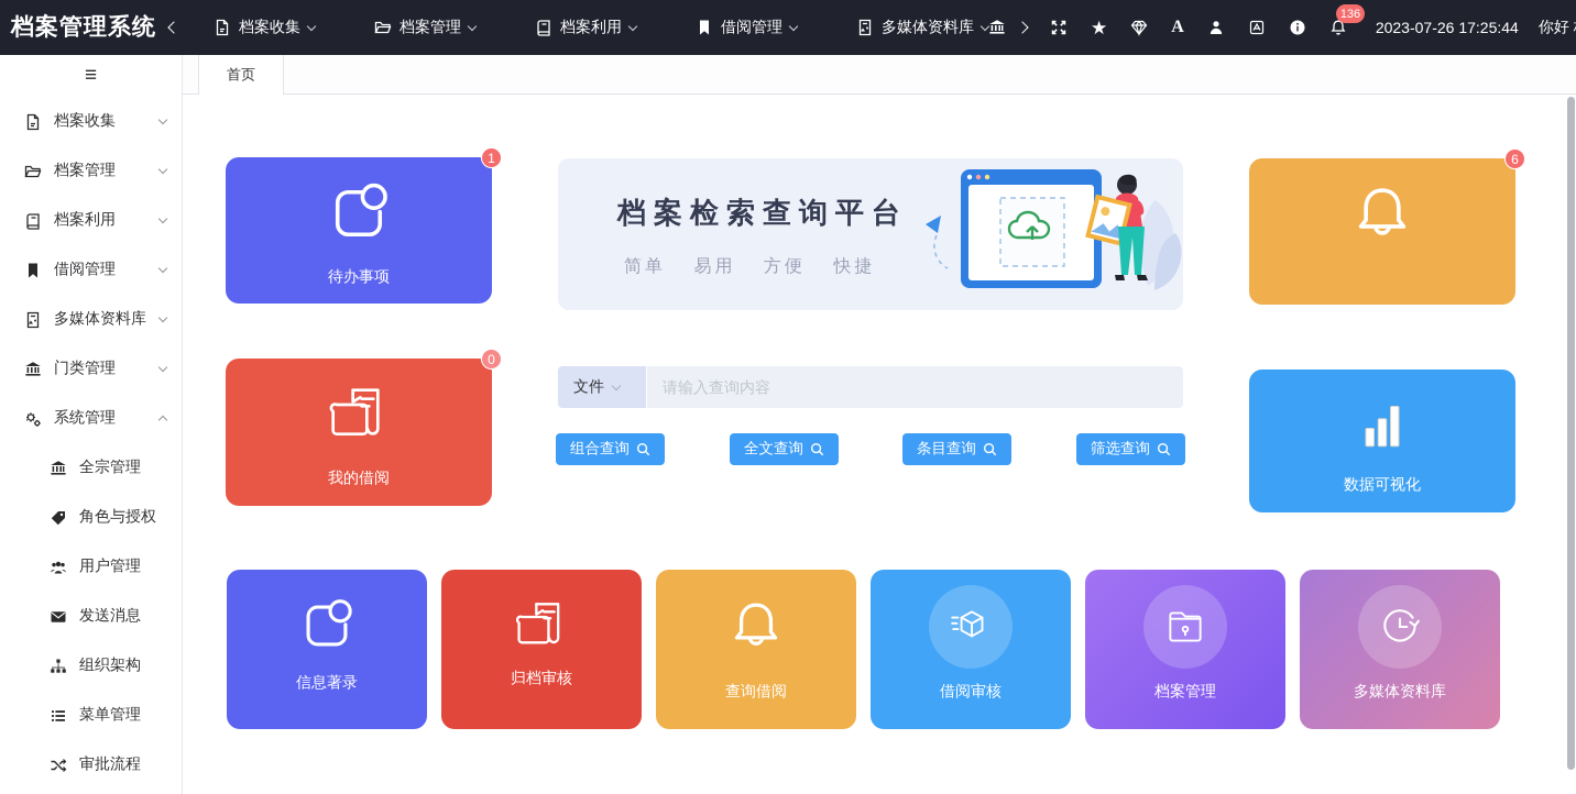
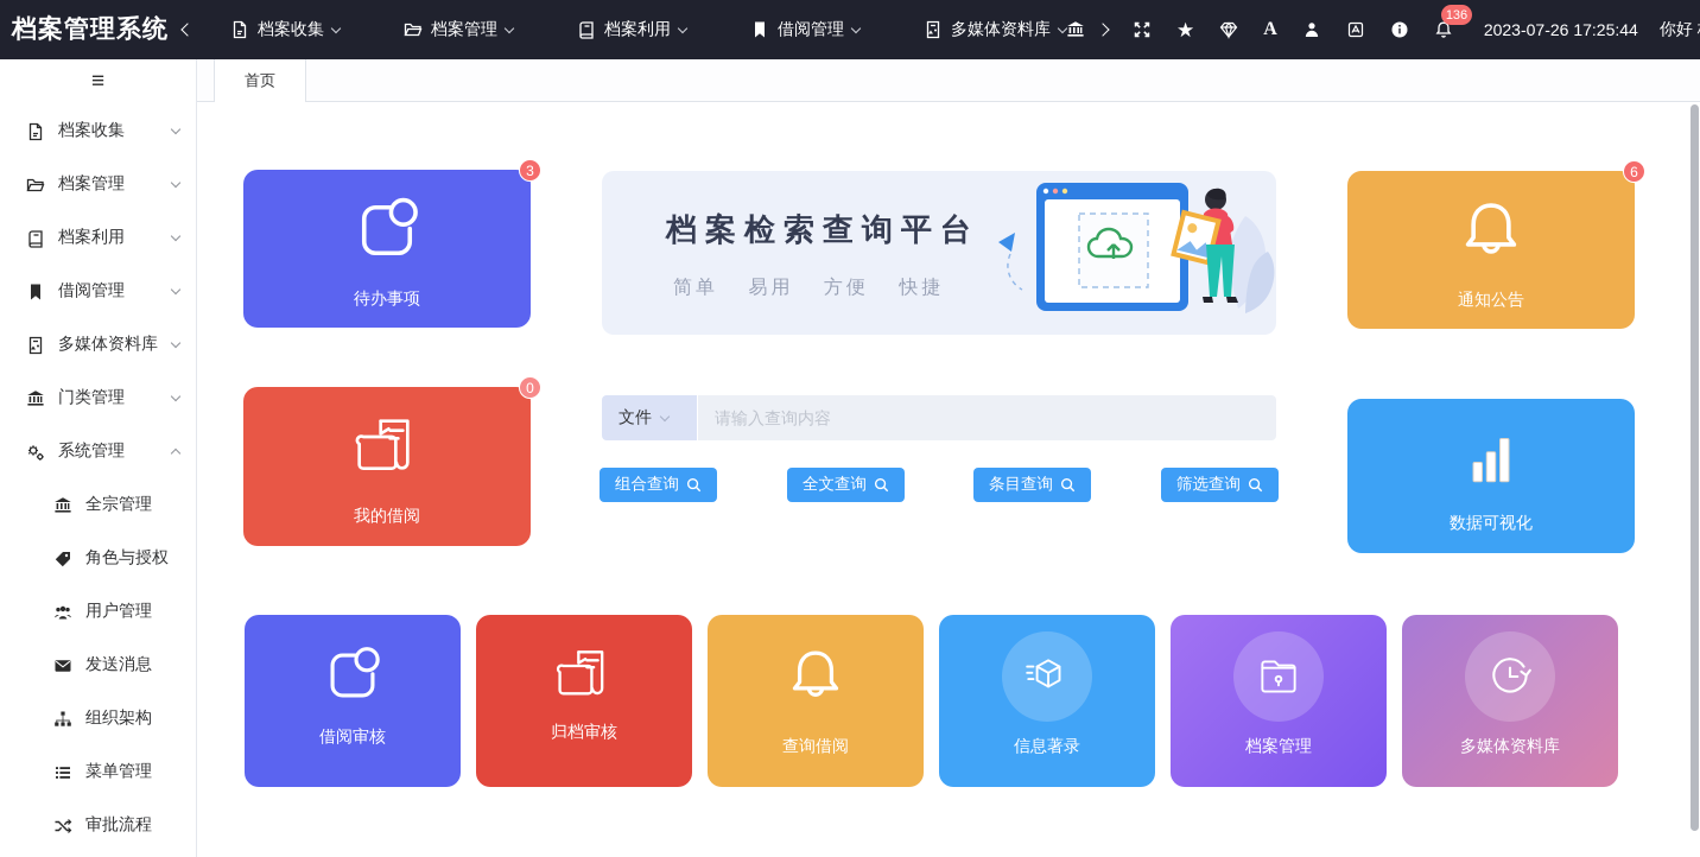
  档案管理系统
  档案收集
  档案管理
  档案利用
  借阅管理
  多媒体资料库
  ★
  A
  136
  2023-07-26 17:25:44
  ≡
  档案收集
  档案管理
  档案利用
  借阅管理
  多媒体资料库
  门类管理
  系统管理
  全宗管理
  角色与授权
  用户管理
  发送消息
  组织架构
  菜单管理
  审批流程
  首页
  待办事项
- 1
+ 3
  档案检索查询平台
  简单 易用 方便 快捷
+ 通知公告
  6
  我的借阅
  0
  文件
  请输入查询内容
  组合查询
  全文查询
  条目查询
  筛选查询
  数据可视化
- 信息著录
+ 借阅审核
  归档审核
  查询借阅
- 借阅审核
+ 信息著录
  档案管理
  多媒体资料库
